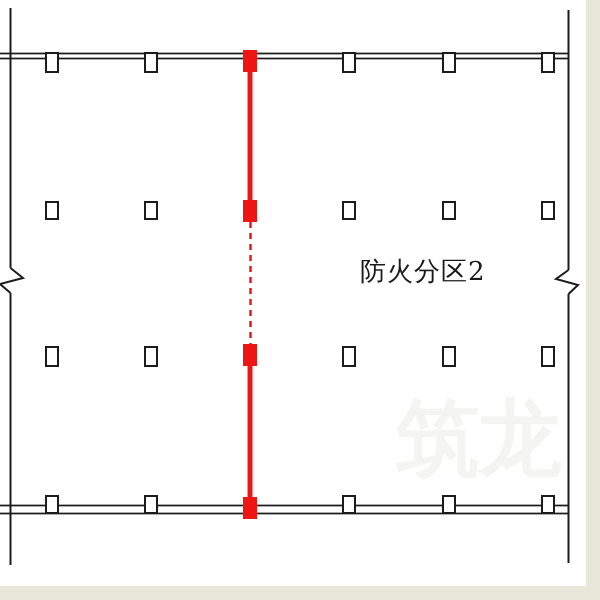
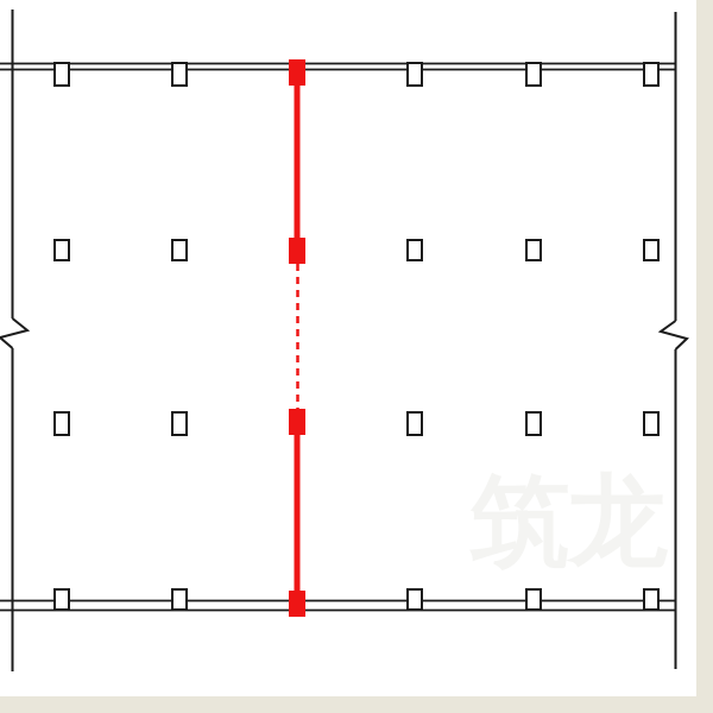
- 防火分区2
